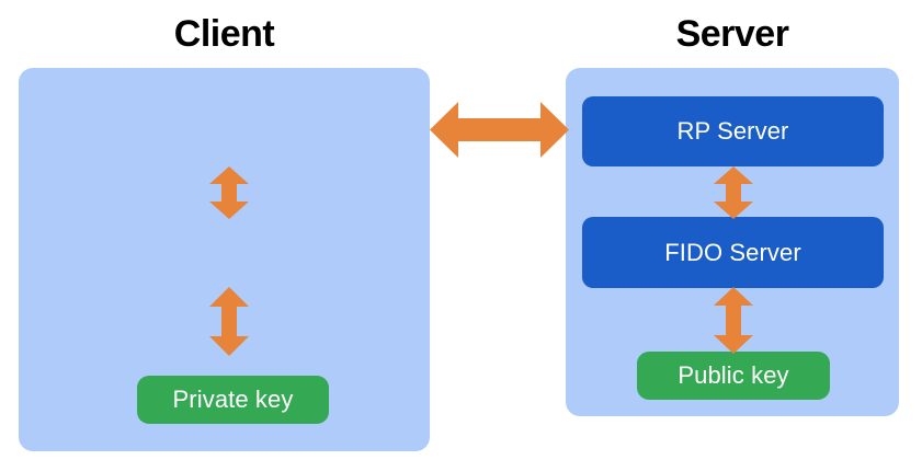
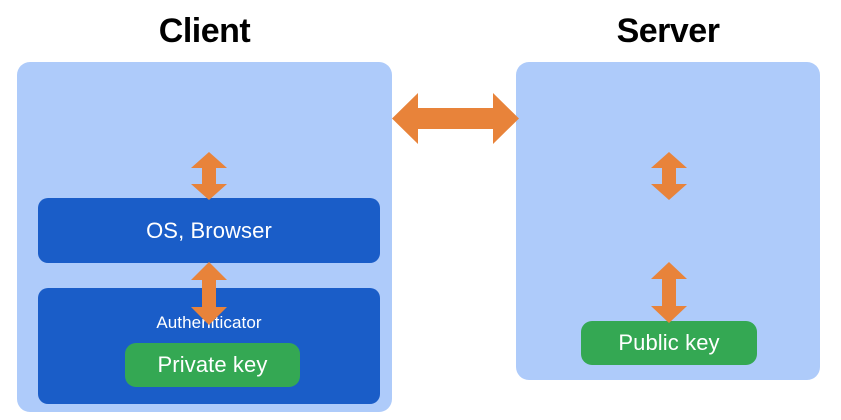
  Client
  Server
+ OS, Browser
+ Autheniticator
  Private key
- RP Server
- FIDO Server
  Public key
